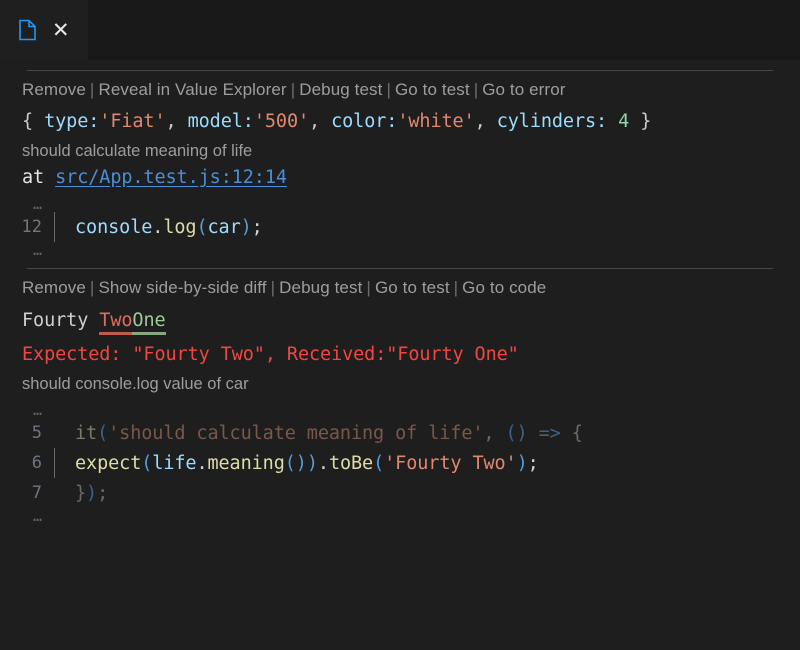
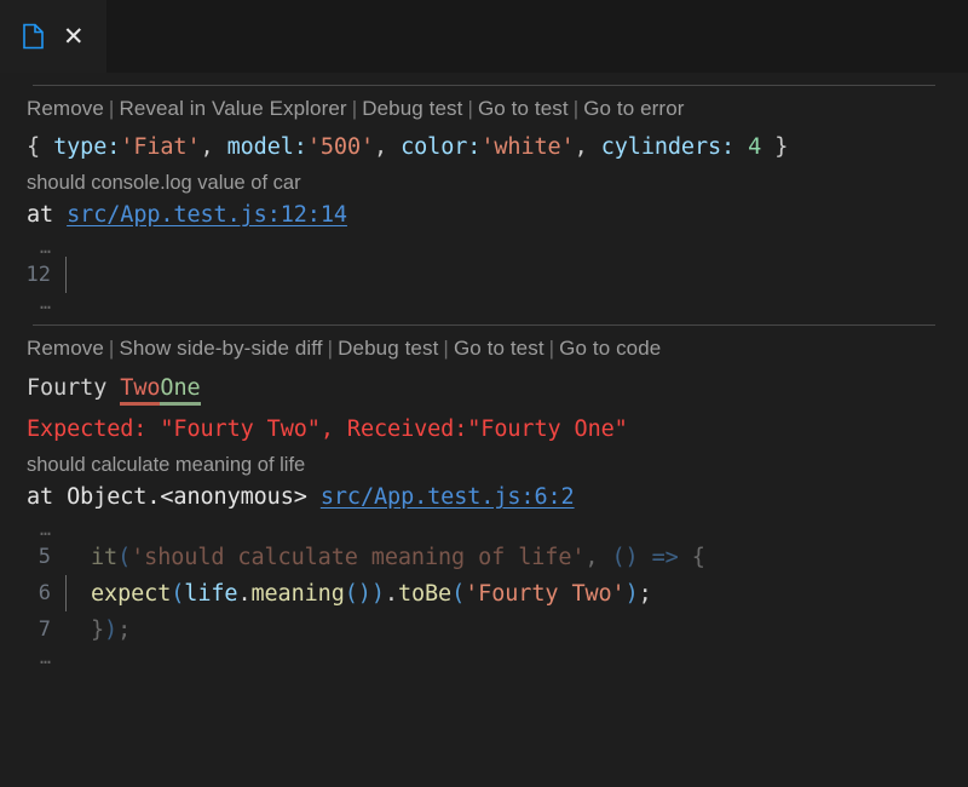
  ✕
  Remove | Reveal in Value Explorer | Debug test | Go to test | Go to error
  { type:'Fiat', model:'500', color:'white', cylinders: 4 }
- should calculate meaning of life
+ should console.log value of car
  at src/App.test.js:12:14
  …
  12
- console.log(car);
  …
  Remove | Show side-by-side diff | Debug test | Go to test | Go to code
  Fourty TwoOne
  Expected: "Fourty Two", Received:"Fourty One"
- should console.log value of car
+ should calculate meaning of life
+ at Object.<anonymous> src/App.test.js:6:2
  …
  5
  it('should calculate meaning of life', () => {
  6
  expect(life.meaning()).toBe('Fourty Two');
  7
  });
  …
